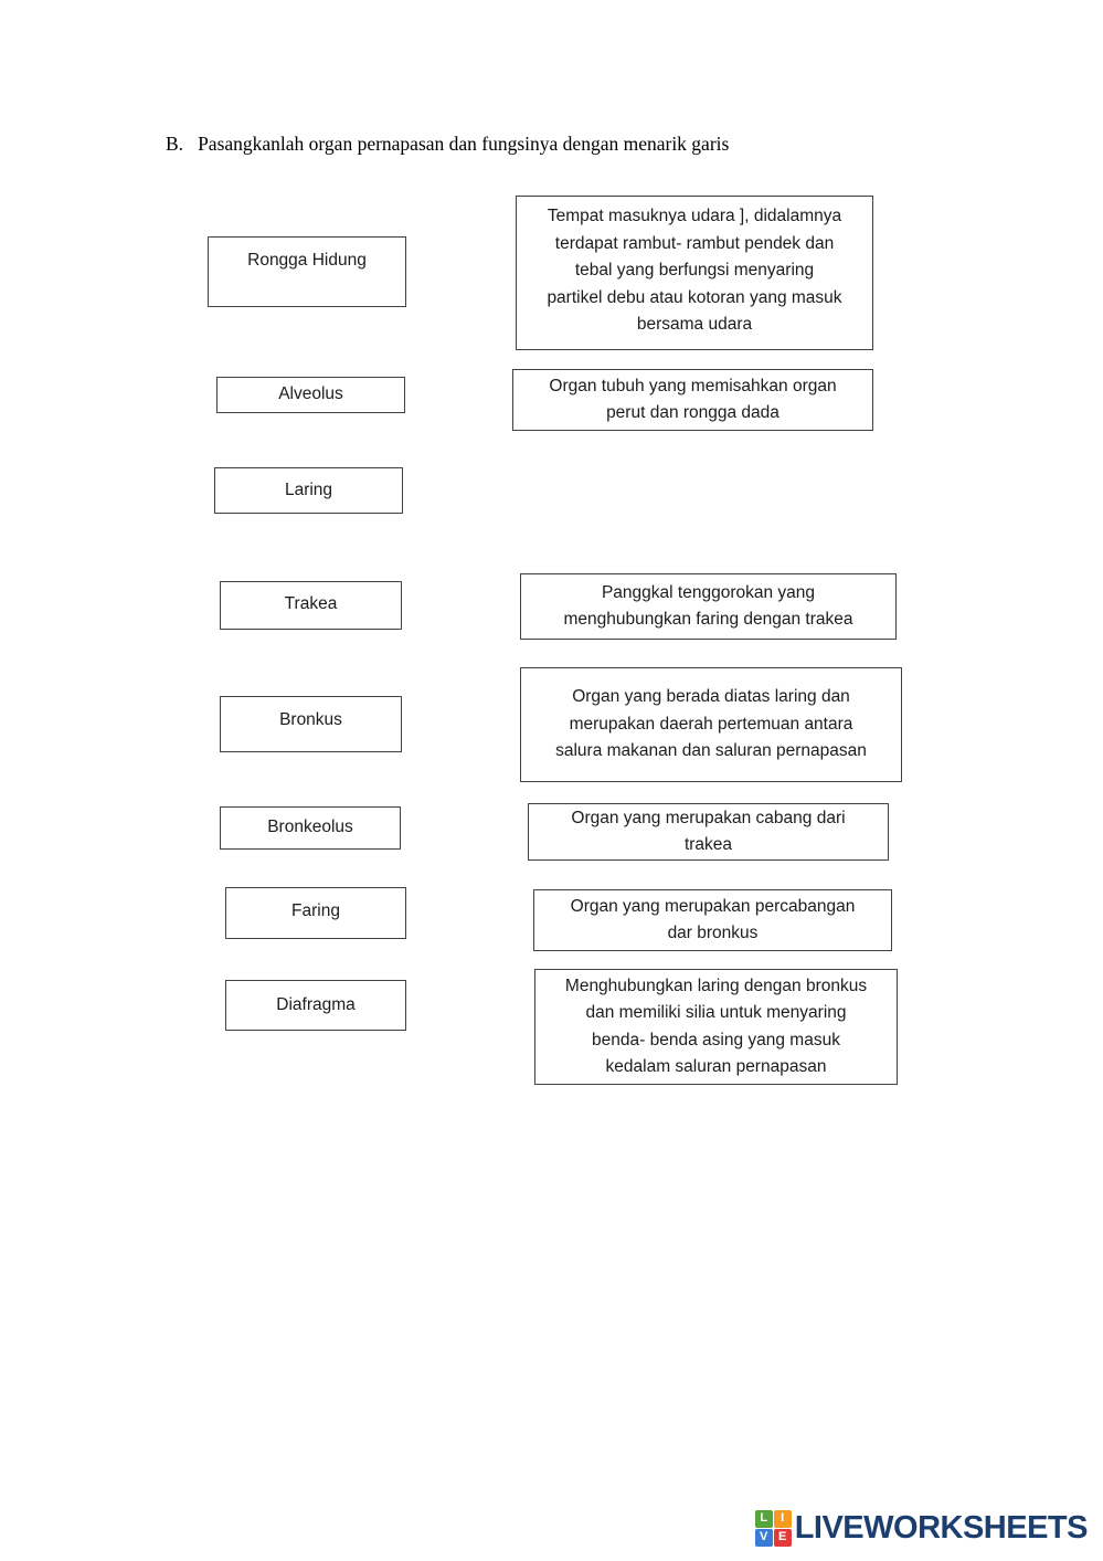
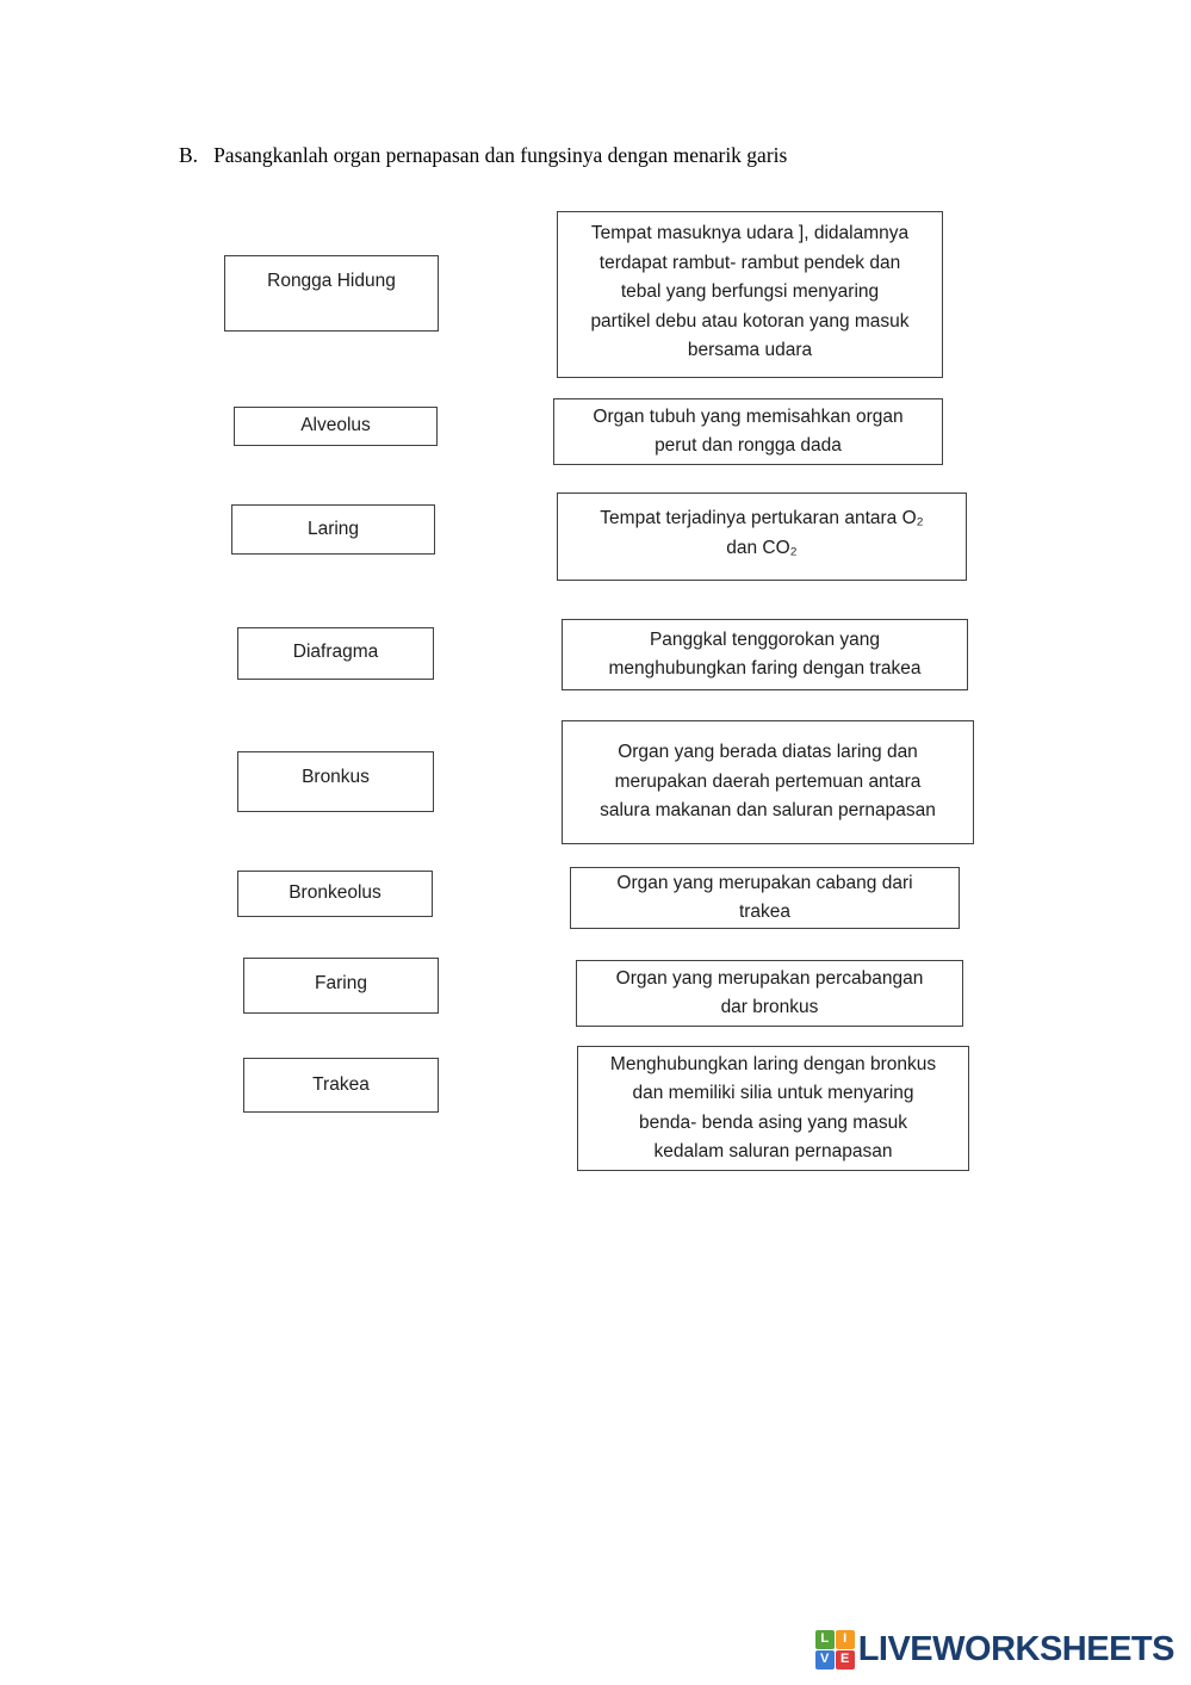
  B.
  Pasangkanlah organ pernapasan dan fungsinya dengan menarik garis
  Rongga Hidung
  Alveolus
  Laring
- Trakea
+ Diafragma
  Bronkus
  Bronkeolus
  Faring
- Diafragma
+ Trakea
  Tempat masuknya udara ], didalamnya
  terdapat rambut- rambut pendek dan
  tebal yang berfungsi menyaring
  partikel debu atau kotoran yang masuk
  bersama udara
  Organ tubuh yang memisahkan organ
  perut dan rongga dada
+ Tempat terjadinya pertukaran antara O₂
+ dan CO₂
  Panggkal tenggorokan yang
  menghubungkan faring dengan trakea
  Organ yang berada diatas laring dan
  merupakan daerah pertemuan antara
  salura makanan dan saluran pernapasan
  Organ yang merupakan cabang dari
  trakea
  Organ yang merupakan percabangan
  dar bronkus
  Menghubungkan laring dengan bronkus
  dan memiliki silia untuk menyaring
  benda- benda asing yang masuk
  kedalam saluran pernapasan
  L
  I
  V
  E
  LIVEWORKSHEETS
